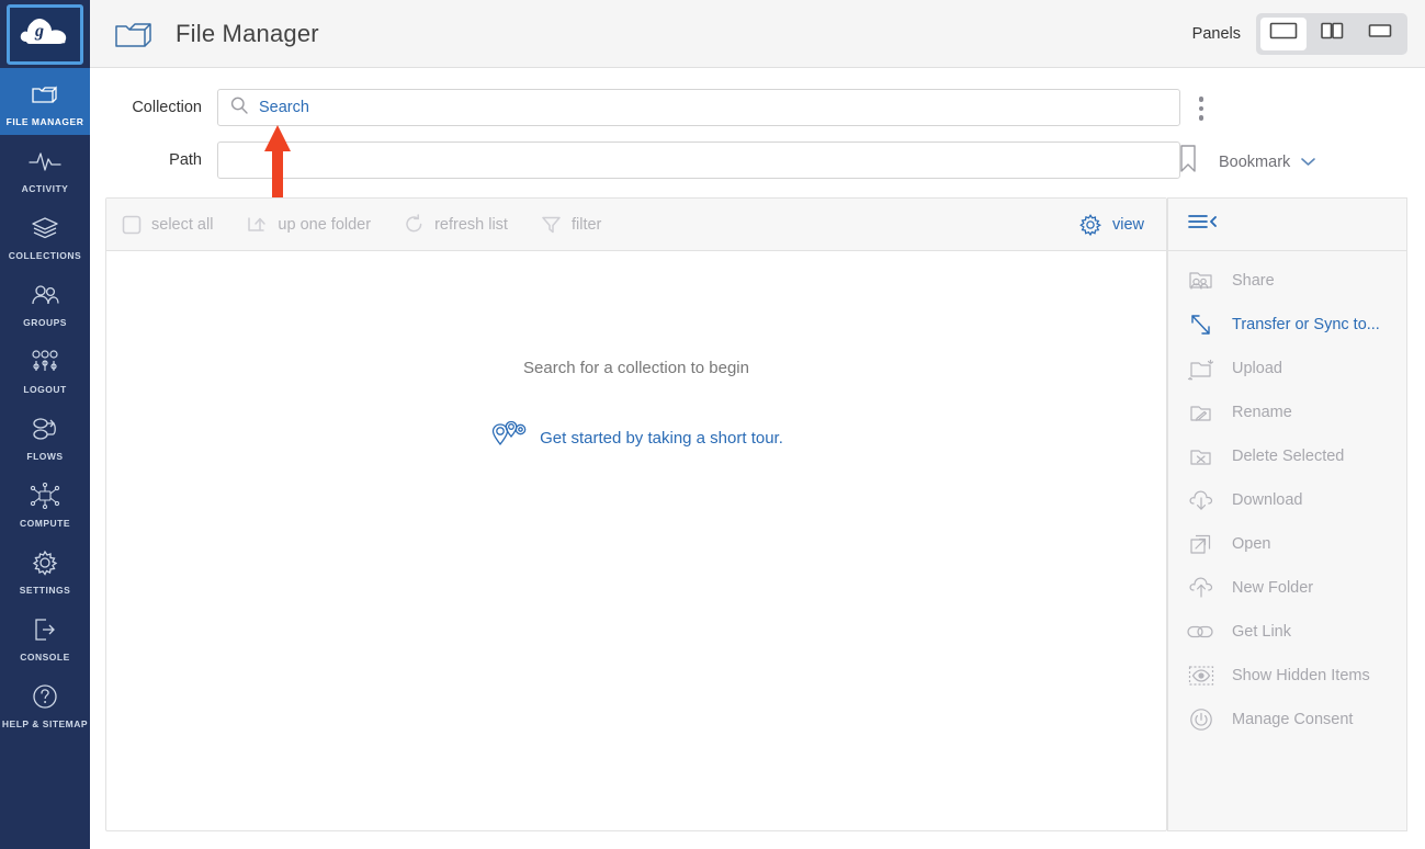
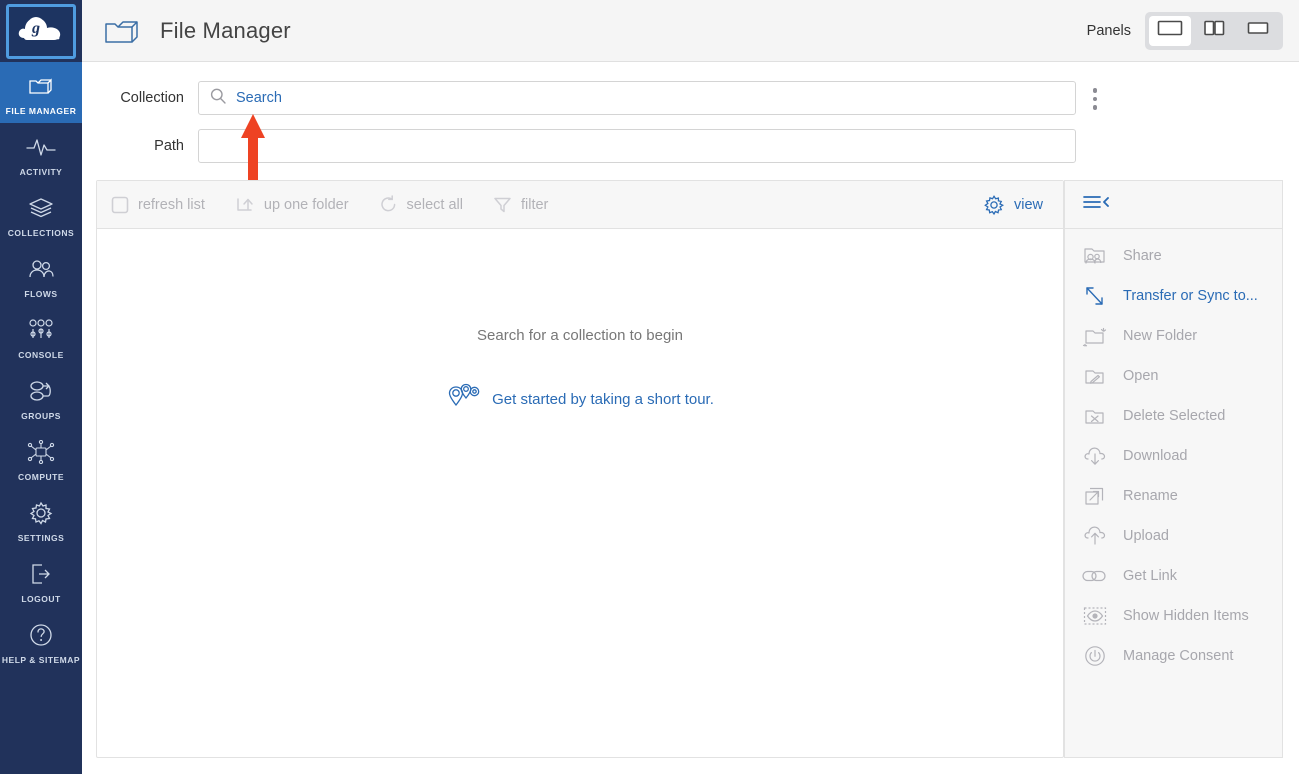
  g
  FILE MANAGER
  ACTIVITY
  COLLECTIONS
- GROUPS
+ FLOWS
- LOGOUT
+ CONSOLE
- FLOWS
+ GROUPS
  COMPUTE
  SETTINGS
- CONSOLE
+ LOGOUT
  HELP & SITEMAP
  File Manager
  Panels
  Collection
  Search
  Path
- Bookmark
- select all
+ refresh list
  up one folder
- refresh list
+ select all
  filter
  view
  Search for a collection to begin
  Get started by taking a short tour.
  Share
  Transfer or Sync to...
- Upload
+ New Folder
- Rename
+ Open
  Delete Selected
  Download
- Open
+ Rename
- New Folder
+ Upload
  Get Link
  Show Hidden Items
  Manage Consent
